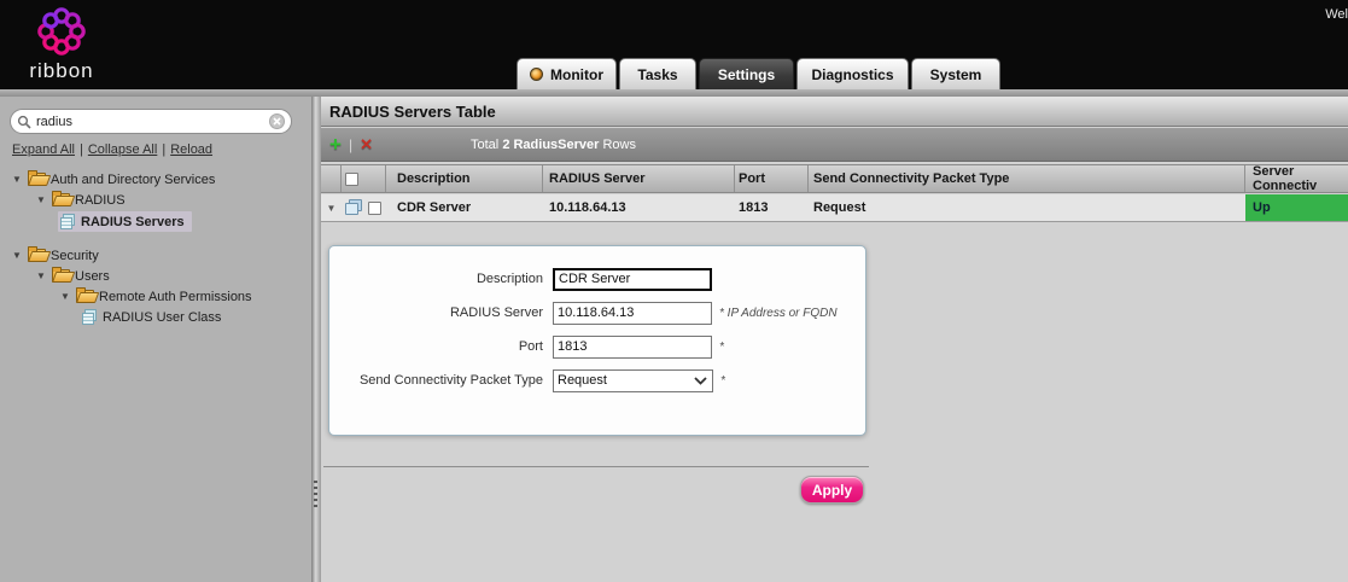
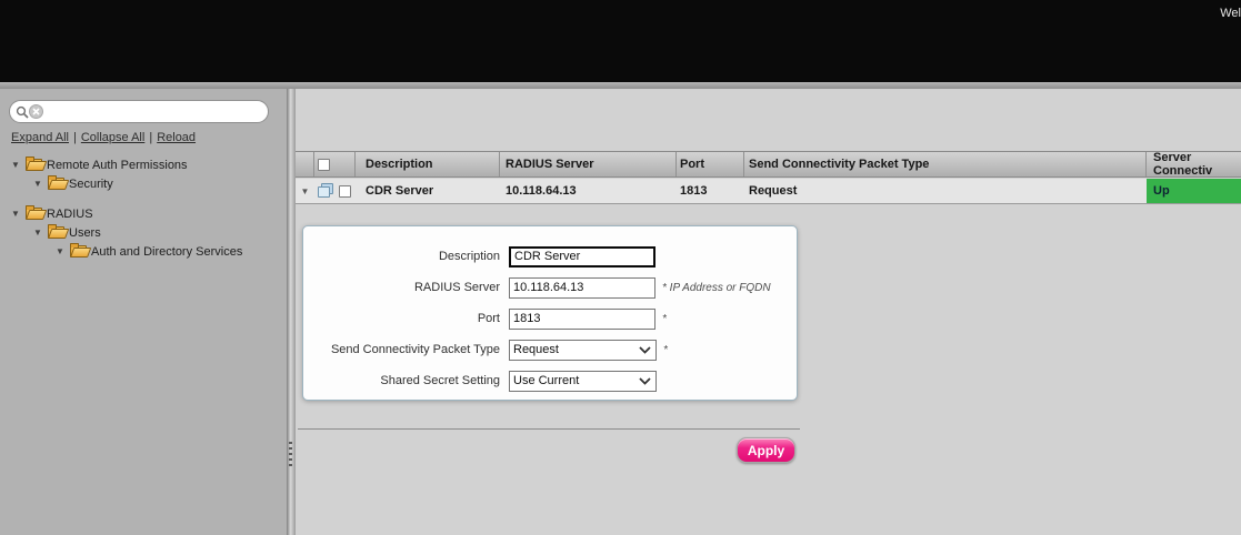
- ribbon
  Wel
- Monitor
- Tasks
- Settings
- Diagnostics
- System
- radius
  Expand All | Collapse All | Reload
  ▼
- Auth and Directory Services
+ Remote Auth Permissions
  ▼
- RADIUS
+ Security
- RADIUS Servers
  ▼
- Security
+ RADIUS
  ▼
  Users
  ▼
- Remote Auth Permissions
+ Auth and Directory Services
- RADIUS User Class
- RADIUS Servers Table
- +
- |
- ✕
- Total 2 RadiusServer Rows
  Description
  RADIUS Server
  Port
  Send Connectivity Packet Type
  Server Connectiv
  ▼
  CDR Server
  10.118.64.13
  1813
  Request
  Up
  Description
  CDR Server
  RADIUS Server
  10.118.64.13
  * IP Address or FQDN
  Port
  1813
  *
  Send Connectivity Packet Type
  Request
  *
+ Shared Secret Setting
+ Use Current
  Apply
